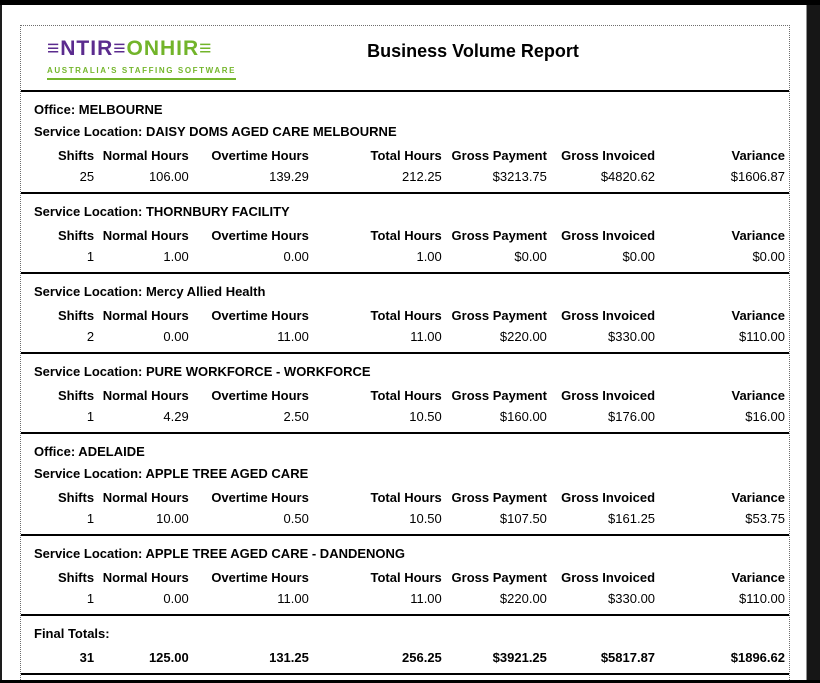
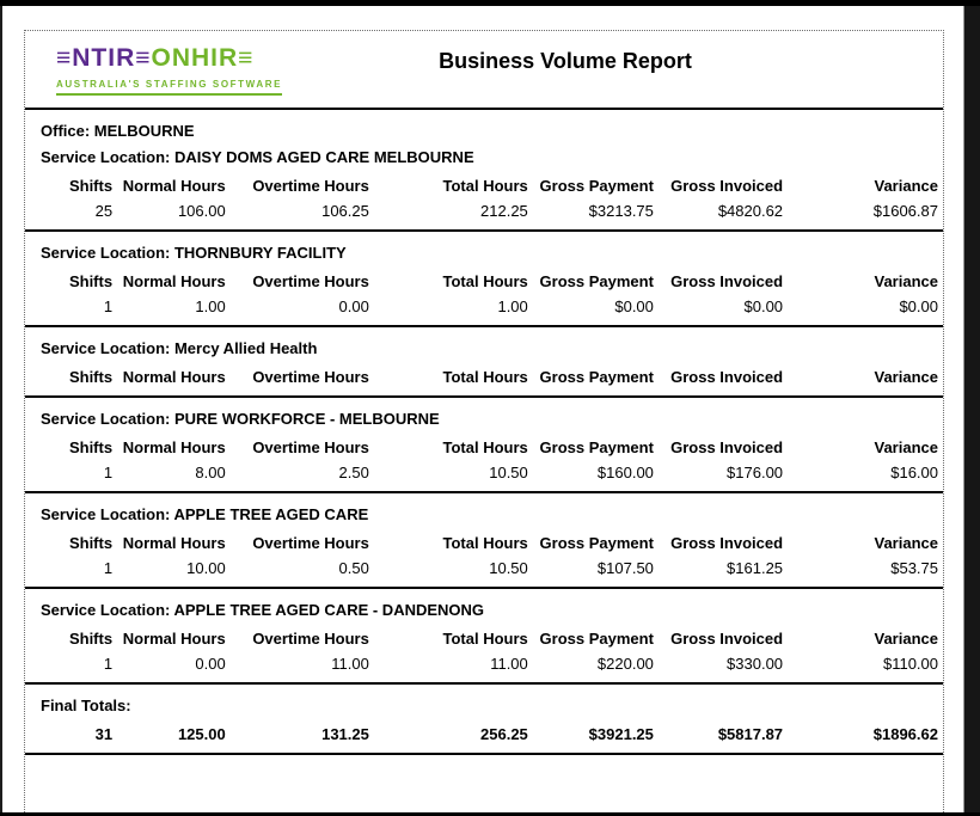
  ≡NTIR≡ONHIR≡
  AUSTRALIA'S STAFFING SOFTWARE
  Business Volume Report
  Office: MELBOURNE
  Service Location: DAISY DOMS AGED CARE MELBOURNE
  Shifts	Normal Hours	Overtime Hours	Total Hours	Gross Payment	Gross Invoiced	Variance
- 25	106.00	139.29	212.25	$3213.75	$4820.62	$1606.87
+ 25	106.00	106.25	212.25	$3213.75	$4820.62	$1606.87
  Service Location: THORNBURY FACILITY
  Shifts	Normal Hours	Overtime Hours	Total Hours	Gross Payment	Gross Invoiced	Variance
  1	1.00	0.00	1.00	$0.00	$0.00	$0.00
  Service Location: Mercy Allied Health
  Shifts	Normal Hours	Overtime Hours	Total Hours	Gross Payment	Gross Invoiced	Variance
- 2	0.00	11.00	11.00	$220.00	$330.00	$110.00
- Service Location: PURE WORKFORCE - WORKFORCE
+ Service Location: PURE WORKFORCE - MELBOURNE
  Shifts	Normal Hours	Overtime Hours	Total Hours	Gross Payment	Gross Invoiced	Variance
- 1	4.29	2.50	10.50	$160.00	$176.00	$16.00
+ 1	8.00	2.50	10.50	$160.00	$176.00	$16.00
- Office: ADELAIDE
  Service Location: APPLE TREE AGED CARE
  Shifts	Normal Hours	Overtime Hours	Total Hours	Gross Payment	Gross Invoiced	Variance
  1	10.00	0.50	10.50	$107.50	$161.25	$53.75
  Service Location: APPLE TREE AGED CARE - DANDENONG
  Shifts	Normal Hours	Overtime Hours	Total Hours	Gross Payment	Gross Invoiced	Variance
  1	0.00	11.00	11.00	$220.00	$330.00	$110.00
  Final Totals:
  31	125.00	131.25	256.25	$3921.25	$5817.87	$1896.62
